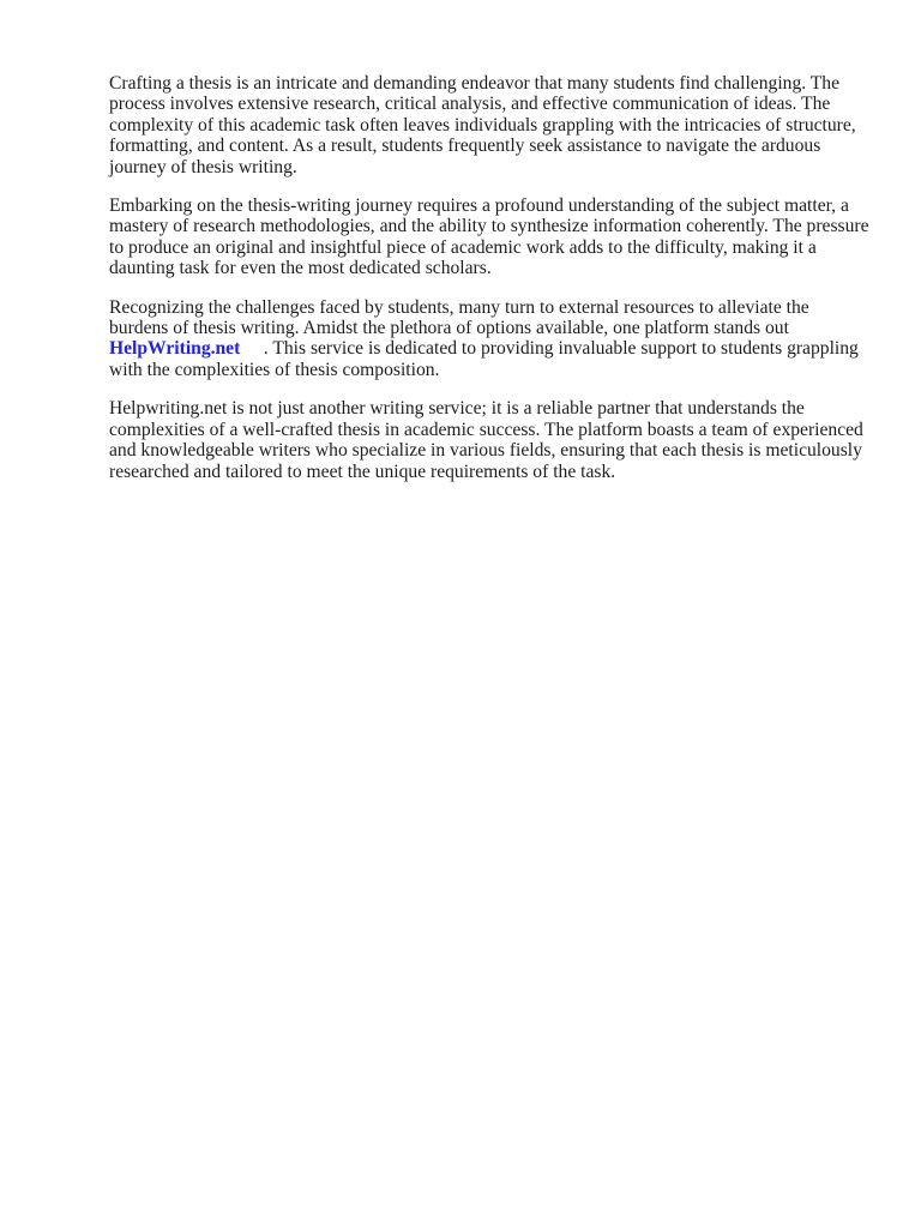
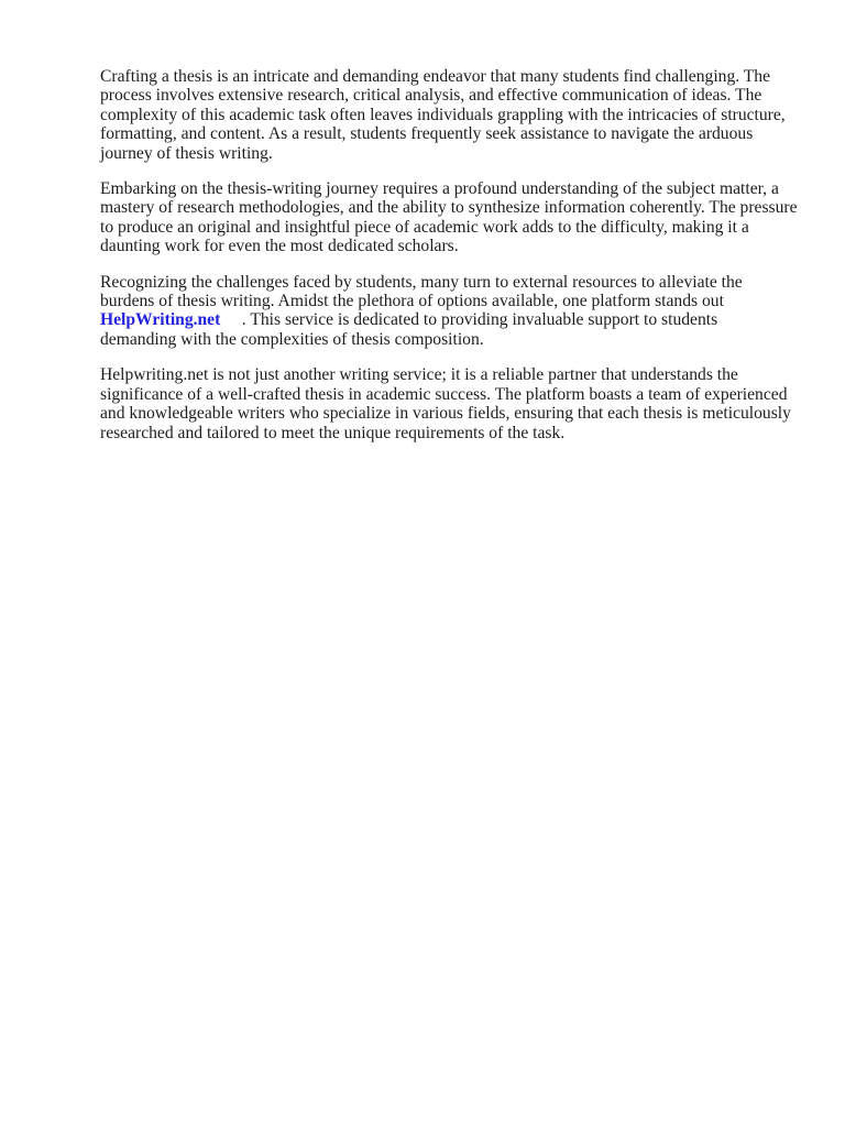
  Crafting a thesis is an intricate and demanding endeavor that many students find challenging. The process involves extensive research, critical analysis, and effective communication of ideas. The complexity of this academic task often leaves individuals grappling with the intricacies of structure, formatting, and content. As a result, students frequently seek assistance to navigate the arduous journey of thesis writing.
- Embarking on the thesis-writing journey requires a profound understanding of the subject matter, a mastery of research methodologies, and the ability to synthesize information coherently. The pressure to produce an original and insightful piece of academic work adds to the difficulty, making it a daunting task for even the most dedicated scholars.
+ Embarking on the thesis-writing journey requires a profound understanding of the subject matter, a mastery of research methodologies, and the ability to synthesize information coherently. The pressure to produce an original and insightful piece of academic work adds to the difficulty, making it a daunting work for even the most dedicated scholars.
- Recognizing the challenges faced by students, many turn to external resources to alleviate the burdens of thesis writing. Amidst the plethora of options available, one platform stands out HelpWriting.net . This service is dedicated to providing invaluable support to students grappling with the complexities of thesis composition.
+ Recognizing the challenges faced by students, many turn to external resources to alleviate the burdens of thesis writing. Amidst the plethora of options available, one platform stands out HelpWriting.net . This service is dedicated to providing invaluable support to students demanding with the complexities of thesis composition.
- Helpwriting.net is not just another writing service; it is a reliable partner that understands the complexities of a well-crafted thesis in academic success. The platform boasts a team of experienced and knowledgeable writers who specialize in various fields, ensuring that each thesis is meticulously researched and tailored to meet the unique requirements of the task.
+ Helpwriting.net is not just another writing service; it is a reliable partner that understands the significance of a well-crafted thesis in academic success. The platform boasts a team of experienced and knowledgeable writers who specialize in various fields, ensuring that each thesis is meticulously researched and tailored to meet the unique requirements of the task.
